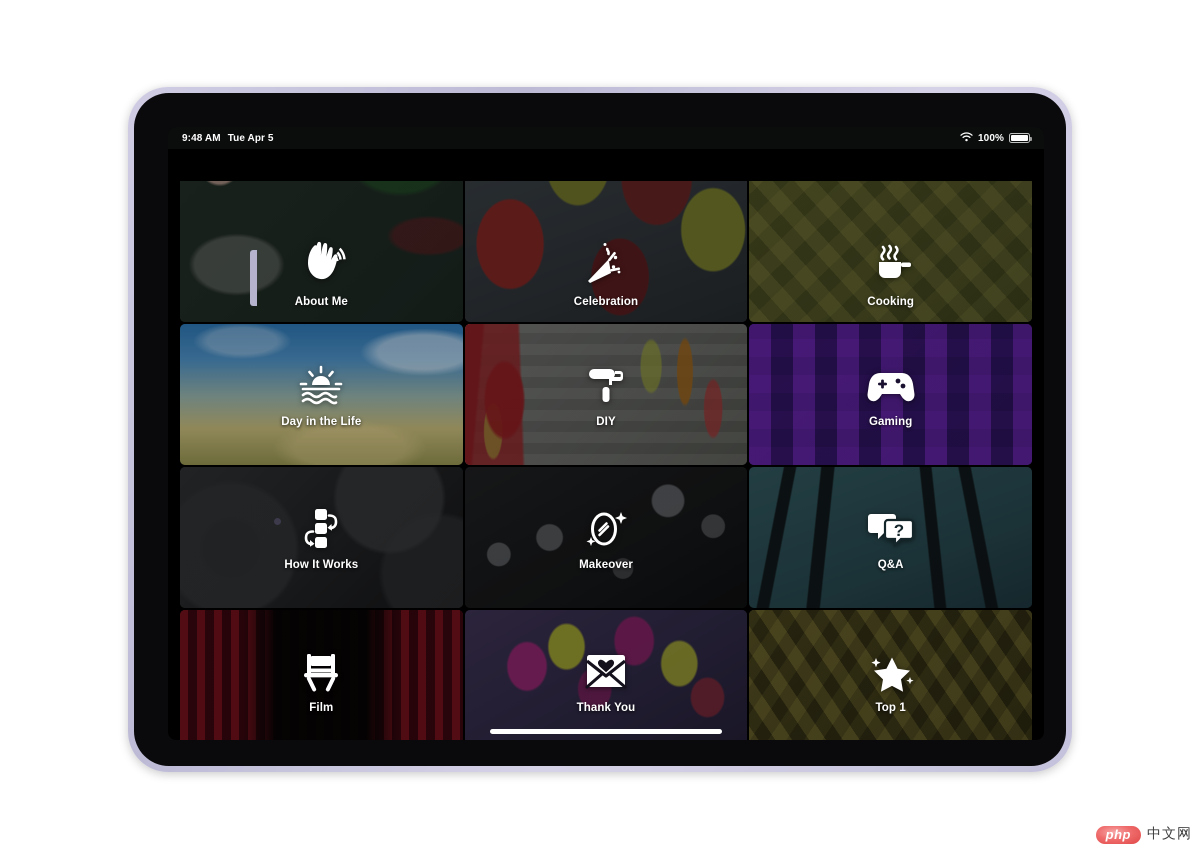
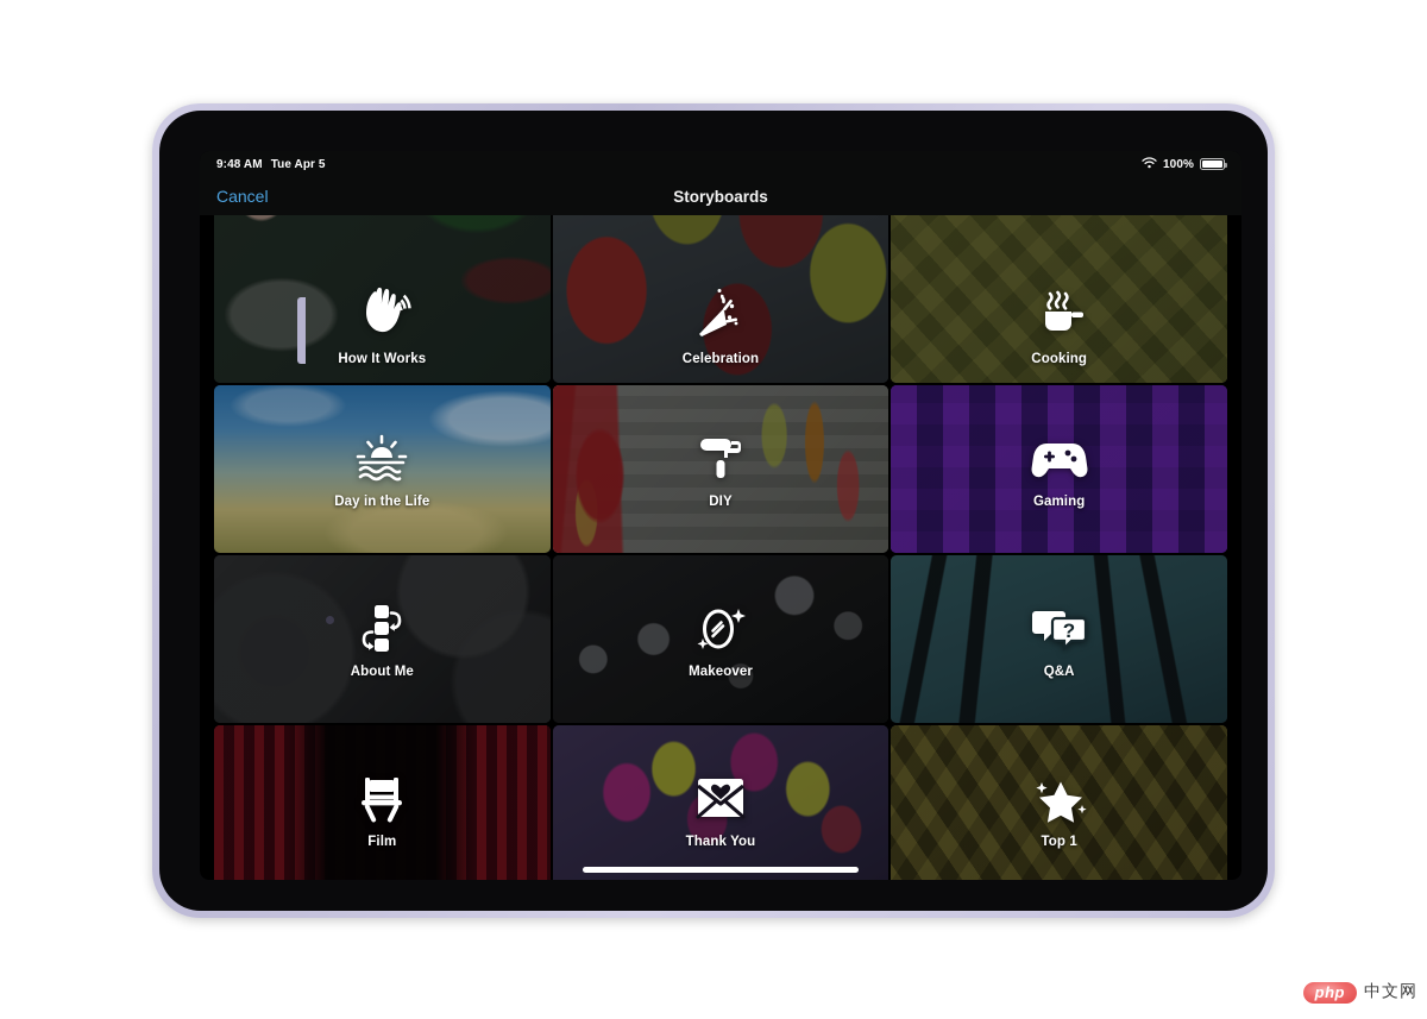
- About Me
+ How It Works
  Celebration
  Cooking
  Day in the Life
  DIY
  Gaming
- How It Works
+ About Me
  Makeover
  ?
  Q&A
  Film
  Thank You
  Top 1
  9:48 AM
  Tue Apr 5
  100%
+ Cancel
+ Storyboards
  php
  中文网
